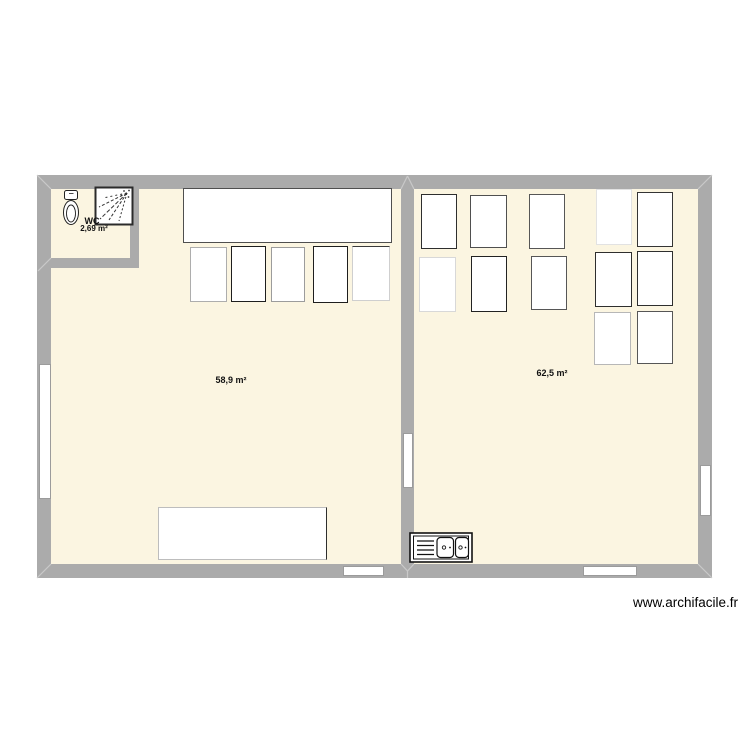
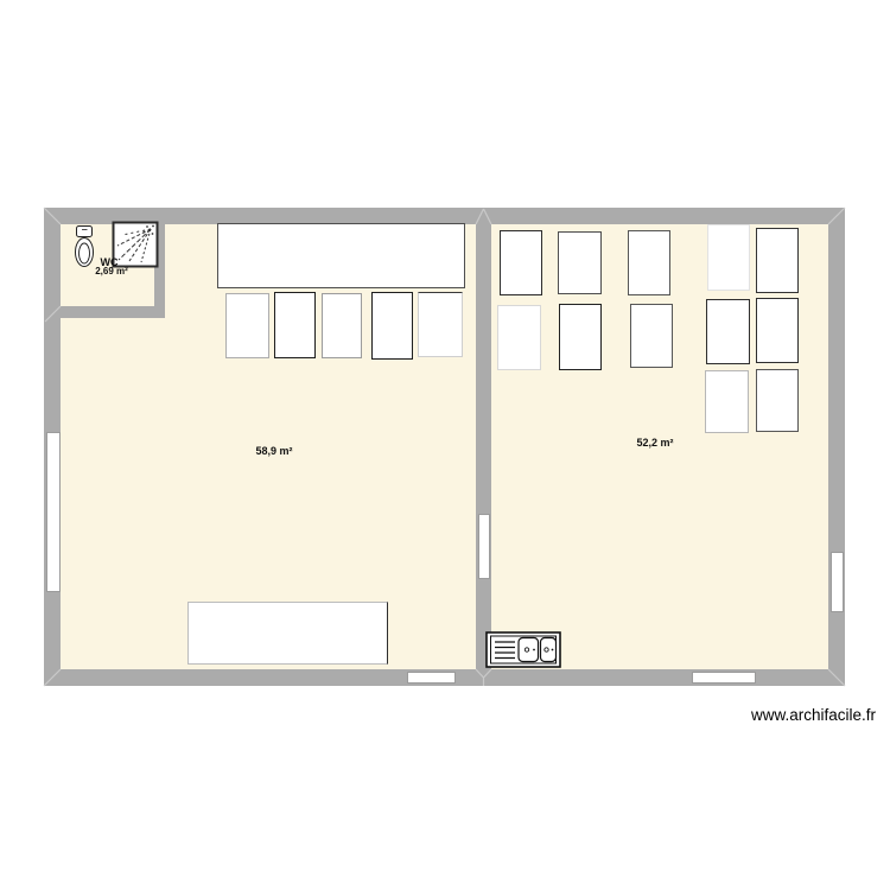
  WC
  2,69 m²
  58,9 m²
- 62,5 m²
+ 52,2 m²
  www.archifacile.fr
